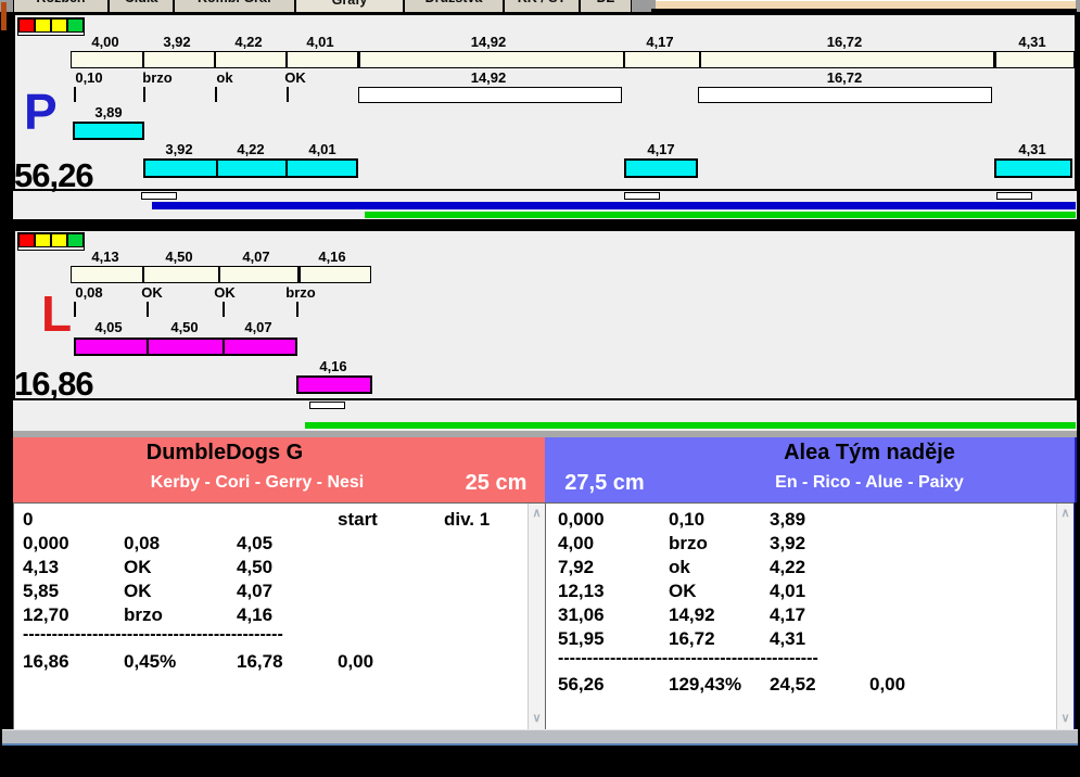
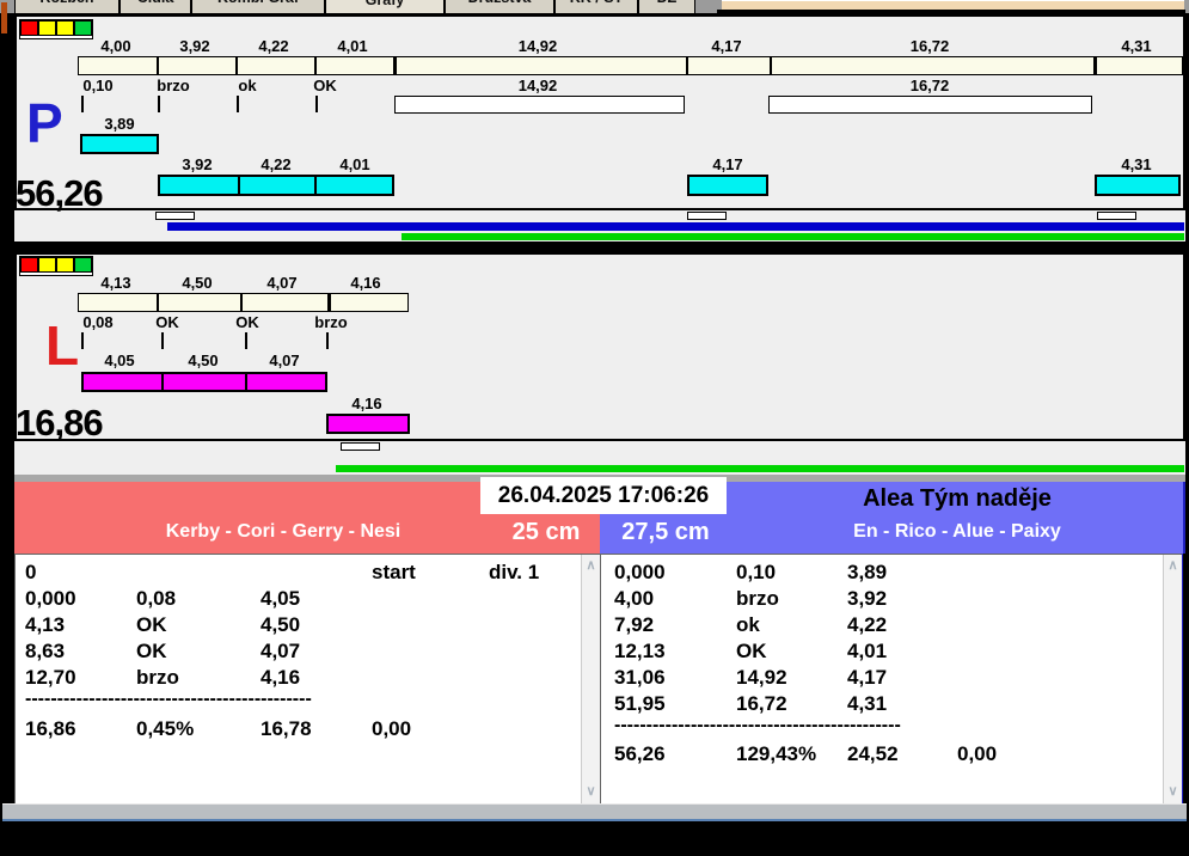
  Grafy
  4,00
  3,92
  4,22
  4,01
  14,92
  4,17
  16,72
  4,31
  0,10
  brzo
  ok
  OK
  14,92
  16,72
  P
  3,89
  3,92
  4,22
  4,01
  4,17
  4,31
  56,26
  4,13
  4,50
  4,07
  4,16
  0,08
  OK
  OK
  brzo
  L
  4,05
  4,50
  4,07
  16,86
  4,16
- DumbleDogs G
  Kerby - Cori - Gerry - Nesi
  25 cm
  Alea Tým naděje
  En - Rico - Alue - Paixy
  27,5 cm
+ 26.04.2025 17:06:26
  0
  start
  div. 1
  0,000
  0,08
  4,05
  4,13
  OK
  4,50
- 5,85
+ 8,63
  OK
  4,07
  12,70
  brzo
  4,16
  ---------------------------------------------
  16,86
  0,45%
  16,78
  0,00
  ∧
  ∨
  0,000
  0,10
  3,89
  4,00
  brzo
  3,92
  7,92
  ok
  4,22
  12,13
  OK
  4,01
  31,06
  14,92
  4,17
  51,95
  16,72
  4,31
  ---------------------------------------------
  56,26
  129,43%
  24,52
  0,00
  ∧
  ∨
